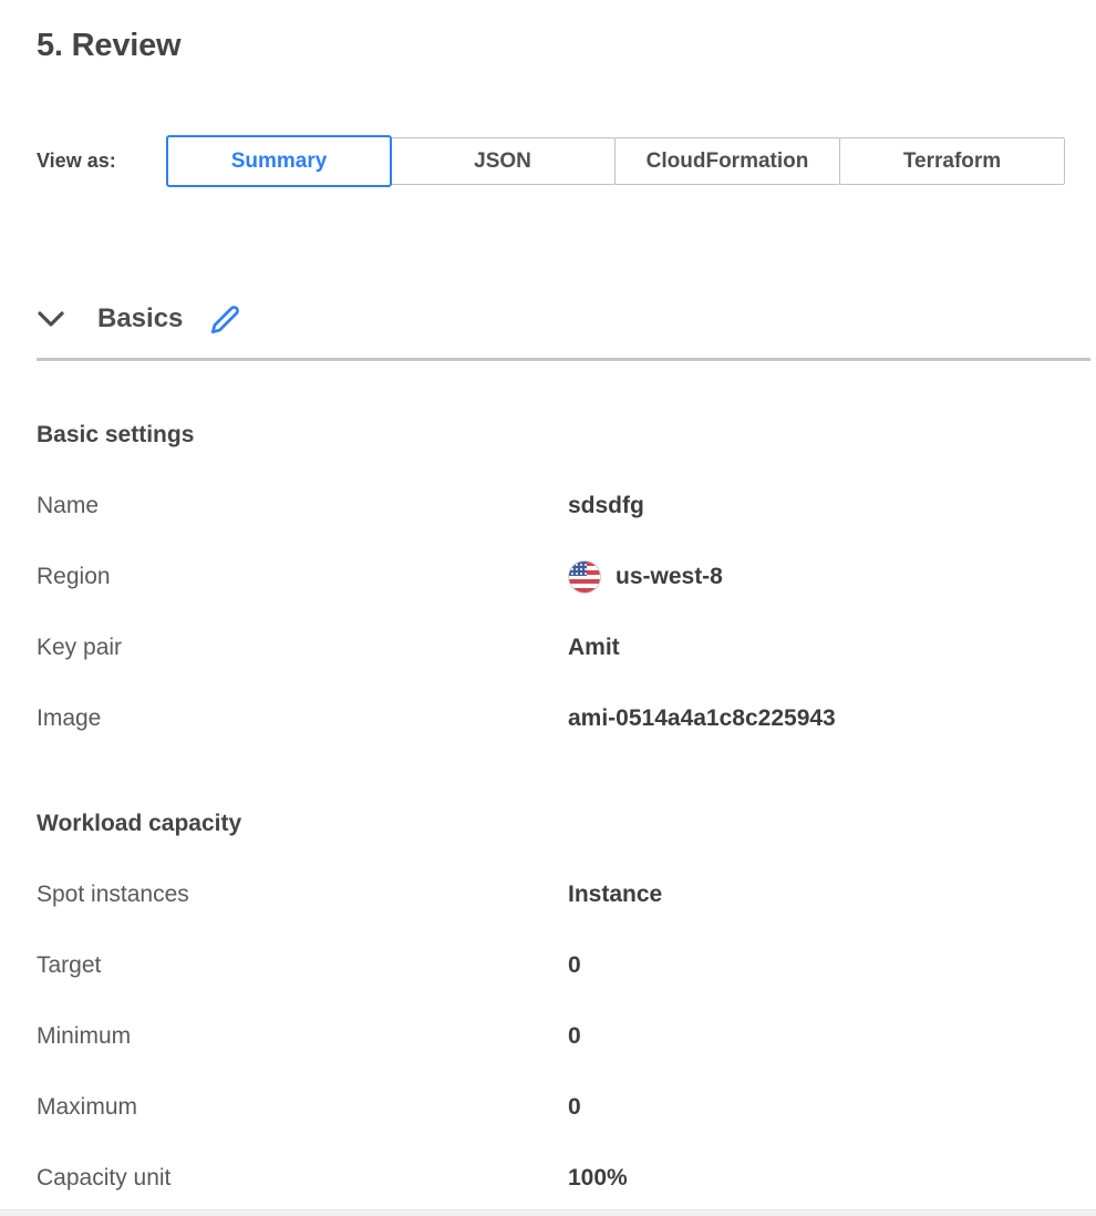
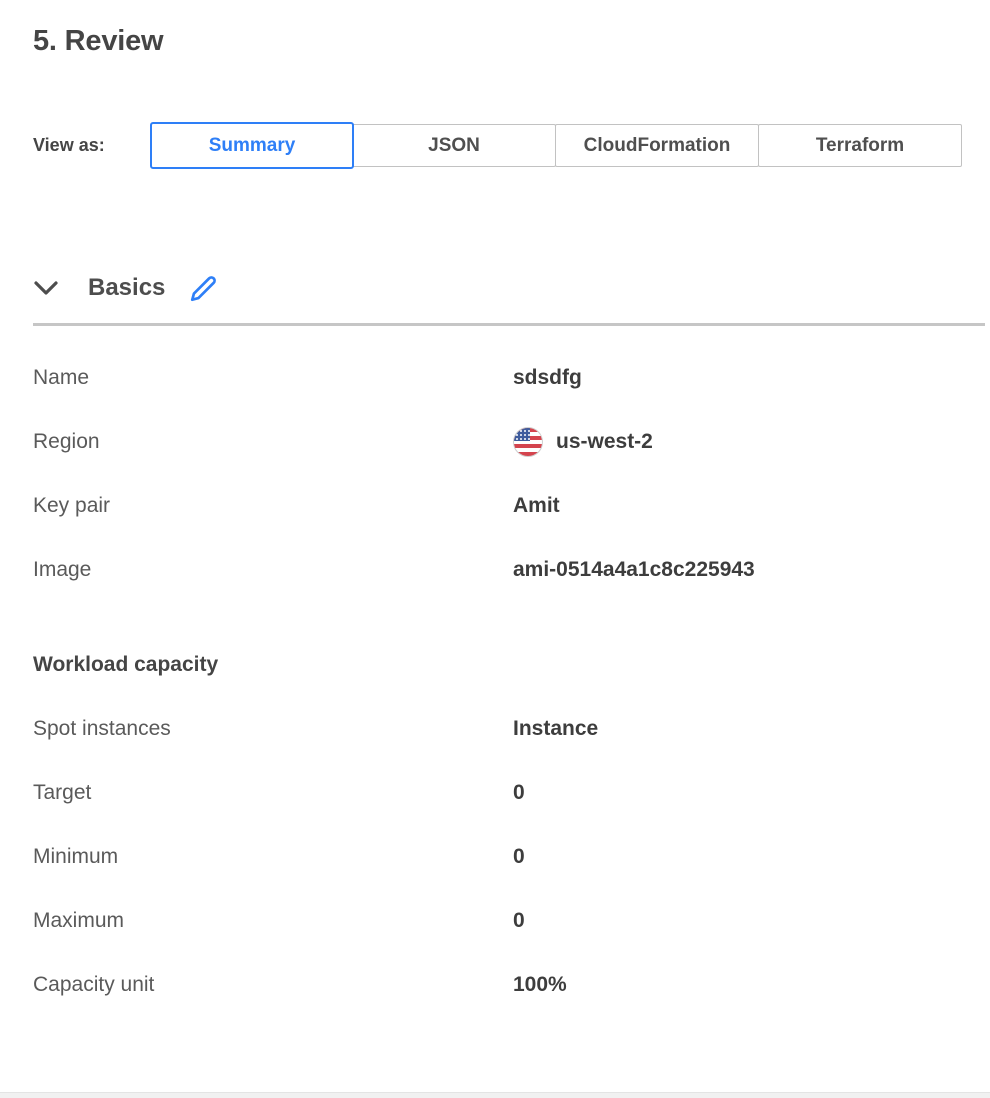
  5. Review
  View as:
  Summary
  JSON
  CloudFormation
  Terraform
  Basics
- Basic settings
  Name
  sdsdfg
  Region
- us-west-8
+ us-west-2
  Key pair
  Amit
  Image
  ami-0514a4a1c8c225943
  Workload capacity
  Spot instances
  Instance
  Target
  0
  Minimum
  0
  Maximum
  0
  Capacity unit
  100%
